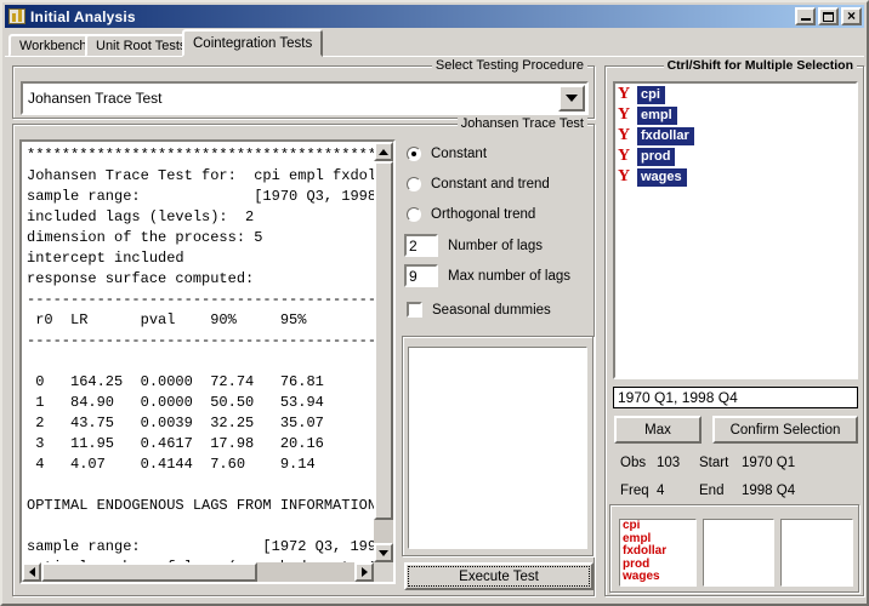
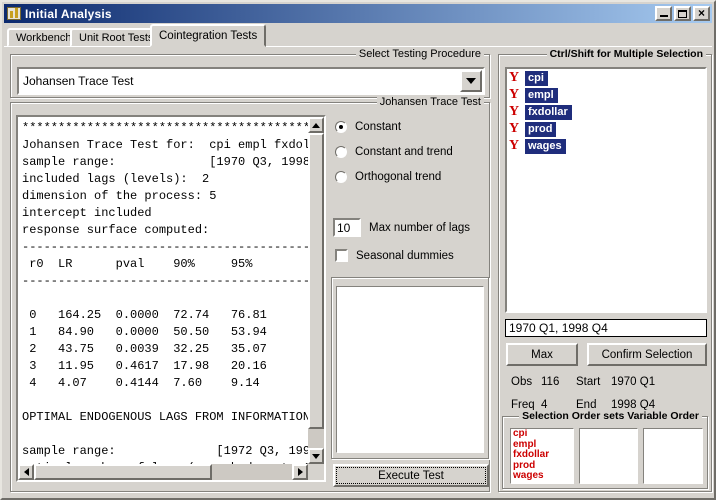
  Initial Analysis
  ×
  Workbench
  Unit Root Test
  Cointegration Tests
  Select Testing Procedure
  Johansen Trace Test
  Johansen Trace Test
  ****************************************
  Johansen Trace Test for: cpi empl fxdol
  sample range: [1970 Q3, 1998
  included lags (levels): 2
  dimension of the process: 5
  intercept included
  response surface computed:
  ----------------------------------------
  r0 LR pval 90% 95%
  ----------------------------------------
  0 164.25 0.0000 72.74 76.81
  1 84.90 0.0000 50.50 53.94
  2 43.75 0.0039 32.25 35.07
  3 11.95 0.4617 17.98 20.16
  4 4.07 0.4144 7.60 9.14
  OPTIMAL ENDOGENOUS LAGS FROM INFORMATION
  sample range: [1972 Q3, 199
  Constant
  Constant and trend
  Orthogonal trend
- 2
- Number of lags
- 9
+ 10
  Max number of lags
  Seasonal dummies
  Execute Test
  Ctrl/Shift for Multiple Selection
  Y
  cpi
  Y
  empl
  Y
  fxdollar
  Y
  prod
  Y
  wages
  1970 Q1, 1998 Q4
  Max
  Confirm Selection
  Obs
- 103
+ 116
  Start
  1970 Q1
  Freq
  4
  End
  1998 Q4
+ Selection Order sets Variable Order
  cpi
  empl
  fxdollar
  prod
  wages
